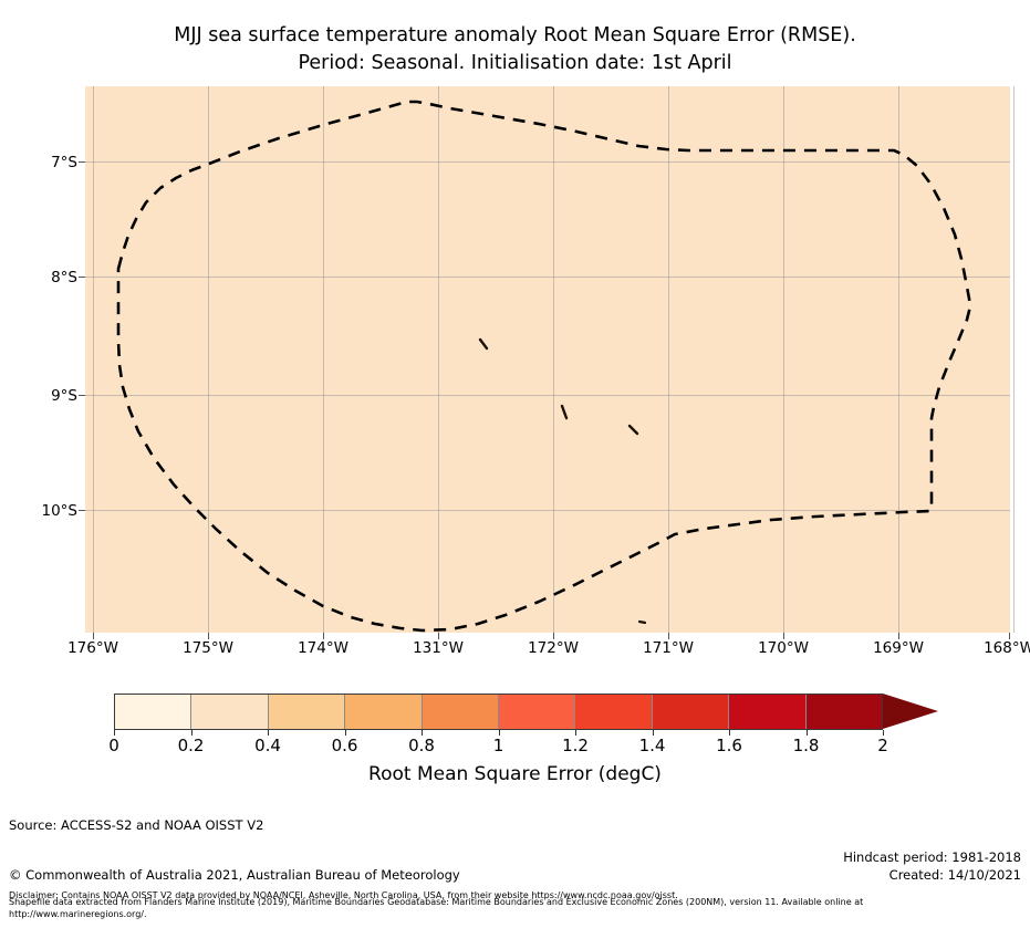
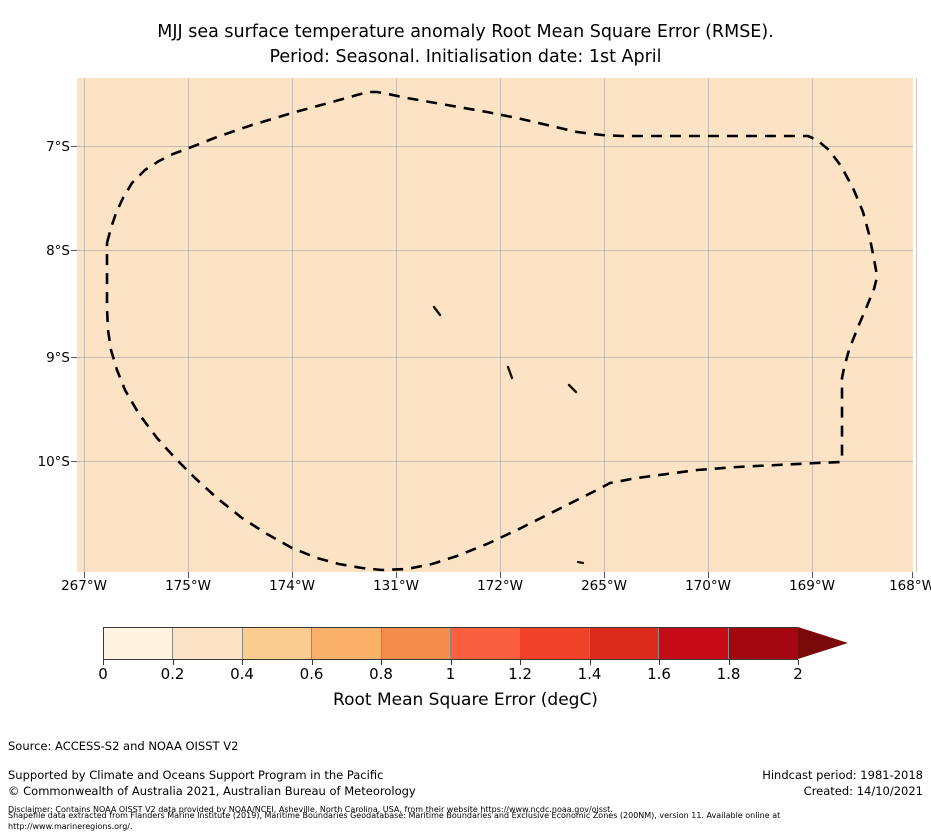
  MJJ sea surface temperature anomaly Root Mean Square Error (RMSE). Period: Seasonal. Initialisation date: 1st April
  7°S
  8°S
  9°S
  10°S
- 176°W
+ 267°W
  175°W
  174°W
  131°W
  172°W
- 171°W
+ 265°W
  170°W
  169°W
  168°W
  0
  0.2
  0.4
  0.6
  0.8
  1
  1.2
  1.4
  1.6
  1.8
  2
  Root Mean Square Error (degC)
  Source: ACCESS-S2 and NOAA OISST V2
+ Supported by Climate and Oceans Support Program in the Pacific
  © Commonwealth of Australia 2021, Australian Bureau of Meteorology
  Hindcast period: 1981-2018
  Created: 14/10/2021
  Disclaimer: Contains NOAA OISST V2 data provided by NOAA/NCEI, Asheville, North Carolina, USA, from their website https://www.ncdc.noaa.gov/oisst.
  Shapefile data extracted from Flanders Marine Institute (2019), Maritime Boundaries Geodatabase: Maritime Boundaries and Exclusive Economic Zones (200NM), version 11. Available online at
  http://www.marineregions.org/.
